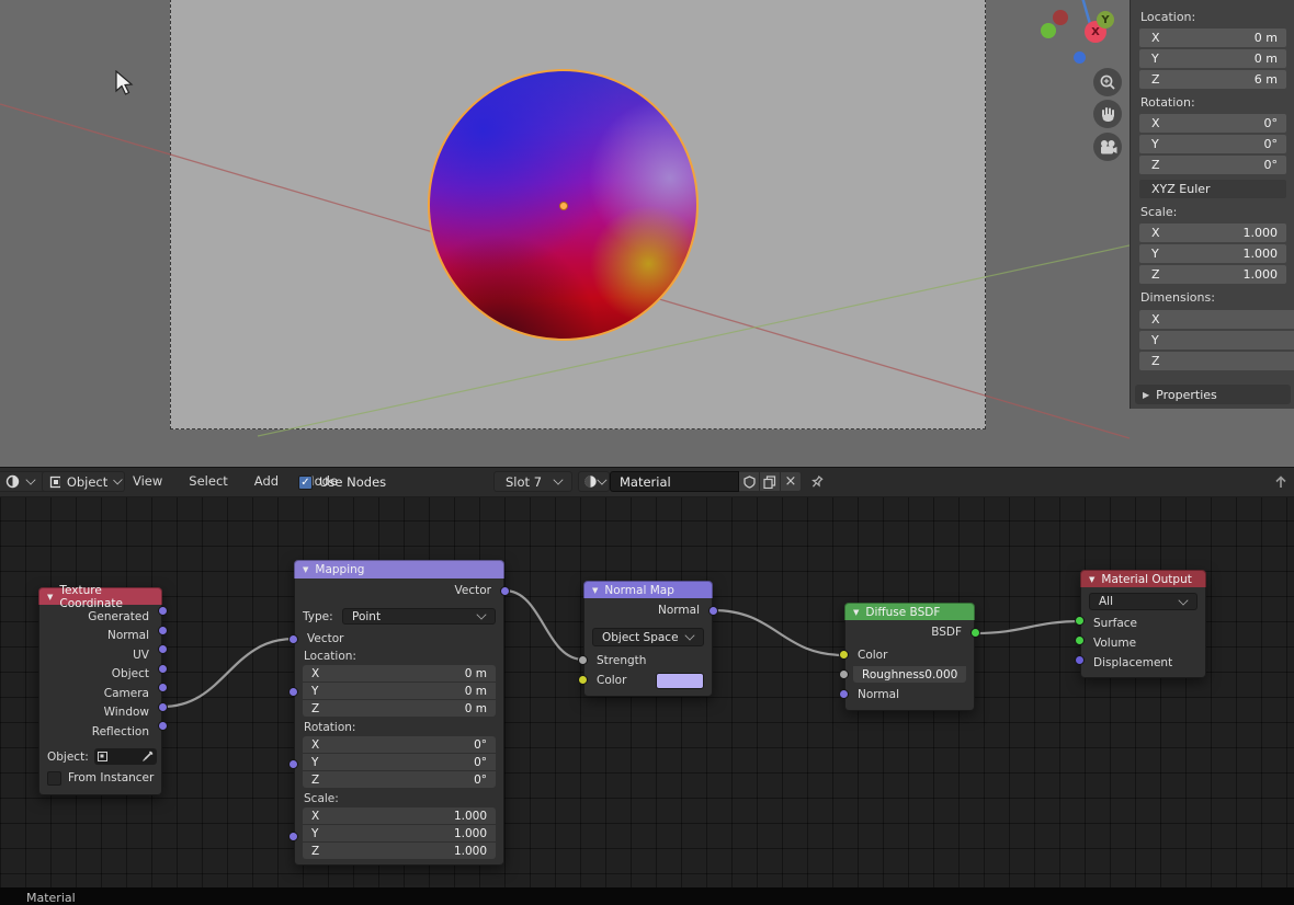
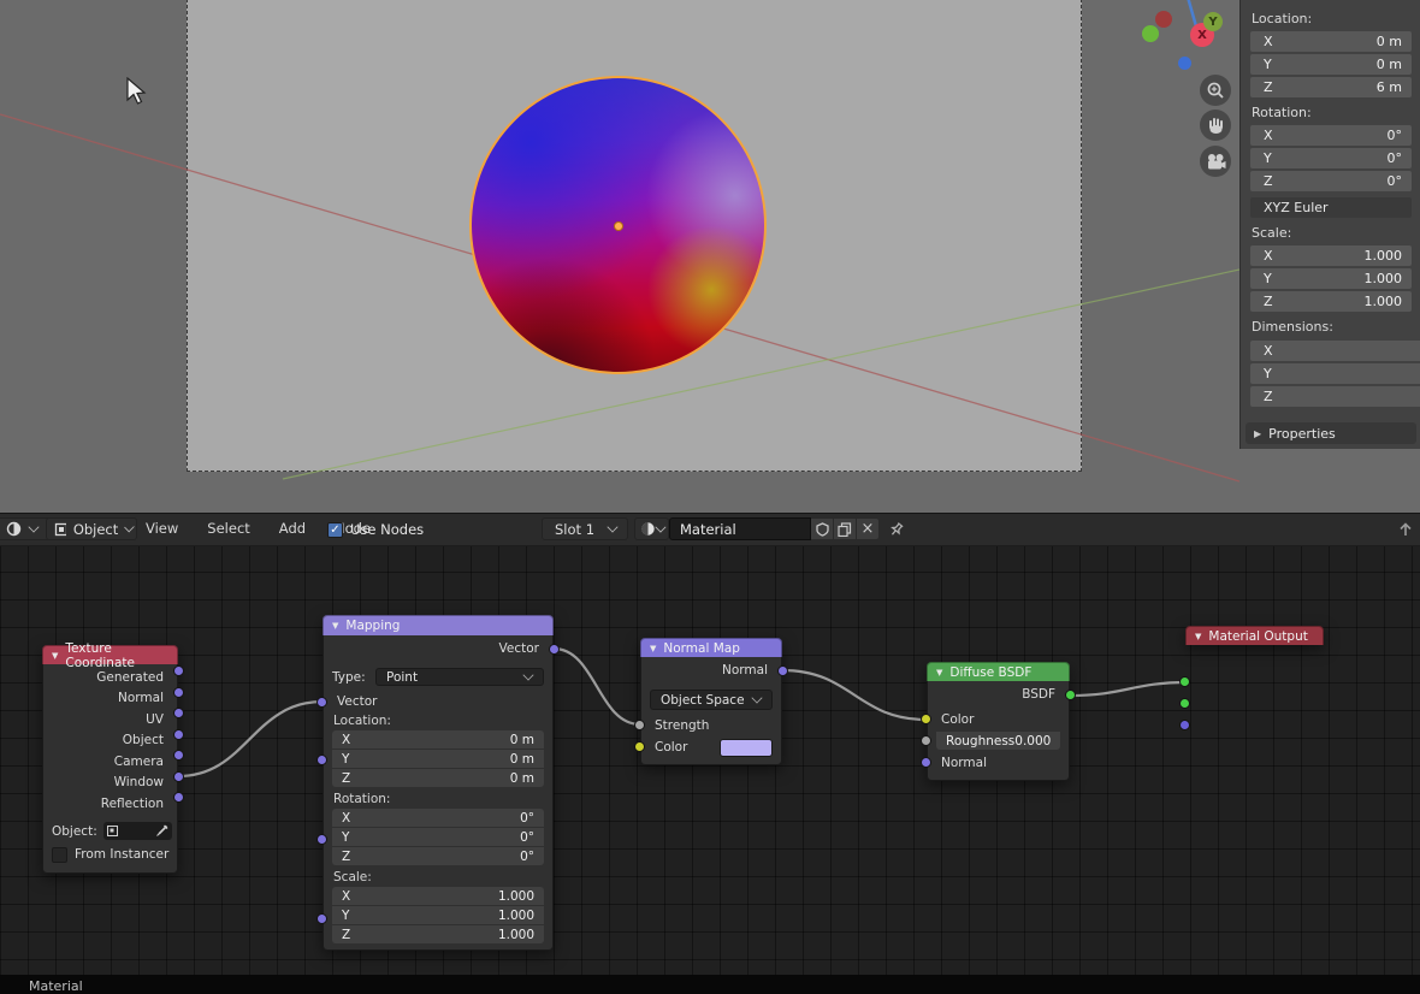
  X
  Y
  Location:
  X
  0 m
  Y
  0 m
  Z
  6 m
  Rotation:
  X
  0°
  Y
  0°
  Z
  0°
  XYZ Euler
  Scale:
  X
  1.000
  Y
  1.000
  Z
  1.000
  Dimensions:
  X
  Y
  Z
  ▶
  Properties
  Object
  View
  Select
  Add
  ode
  ✓
  Use Nodes
- Slot 7
+ Slot 1
  Material
  ×
  ▼
  Texture Coordinate
  Generated
  Normal
  UV
  Object
  Camera
  Window
  Reflection
  Object:
  From Instancer
  ▼
  Mapping
  Vector
  Type:
  Point
  Vector
  Location:
  X
  0 m
  Y
  0 m
  Z
  0 m
  Rotation:
  X
  0°
  Y
  0°
  Z
  0°
  Scale:
  X
  1.000
  Y
  1.000
  Z
  1.000
  ▼
  Normal Map
  Normal
  Object Space
  Strength
  Color
  ▼
  Diffuse BSDF
  BSDF
  Color
  Roughness
  0.000
  Normal
  ▼
  Material Output
- All
- Surface
- Volume
- Displacement
  Material
